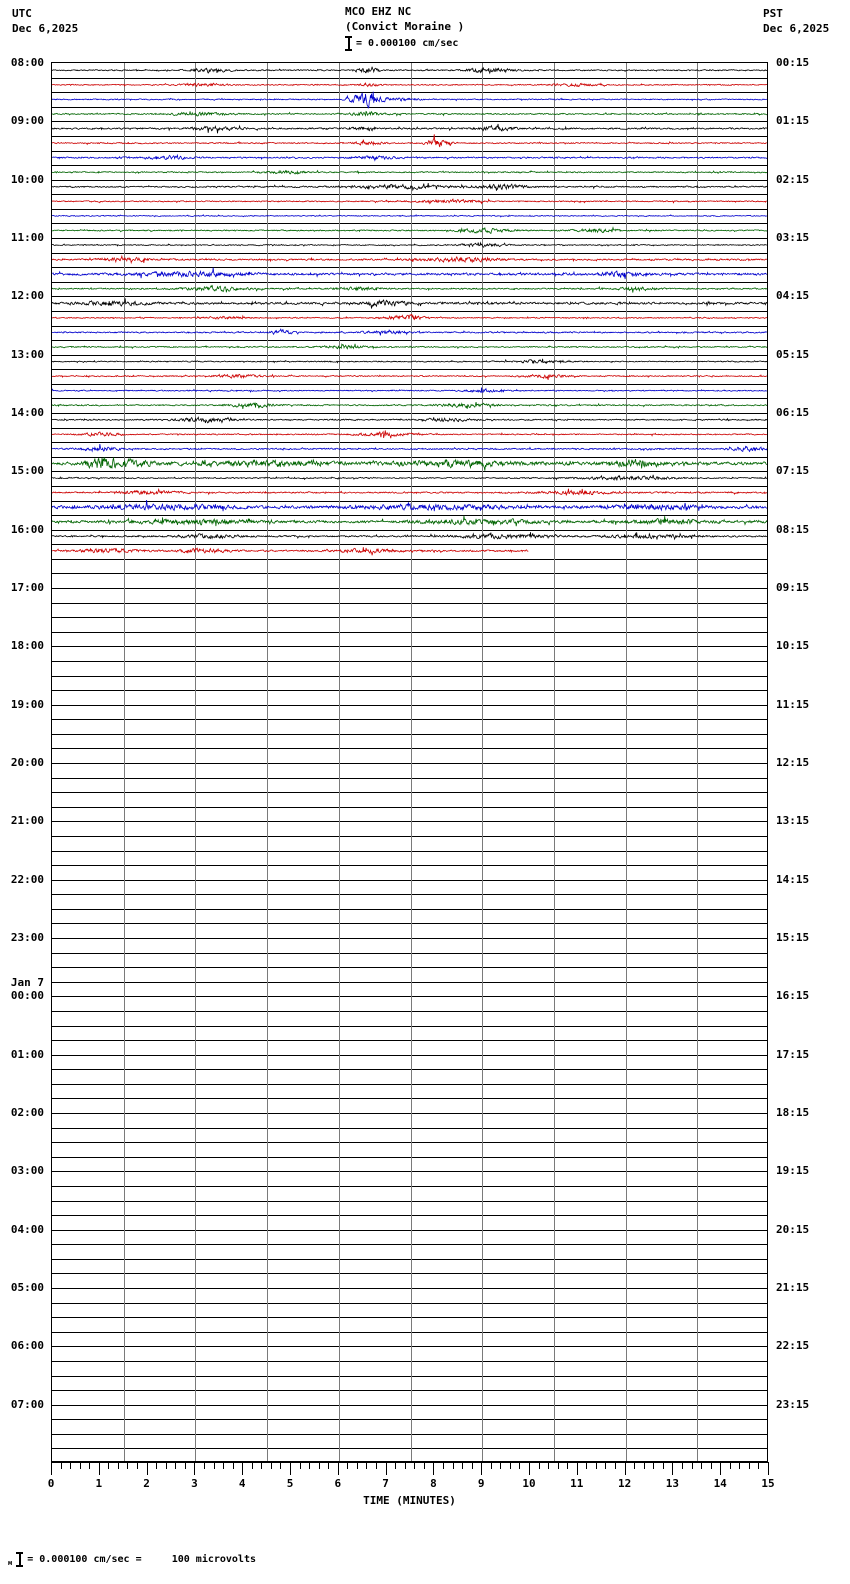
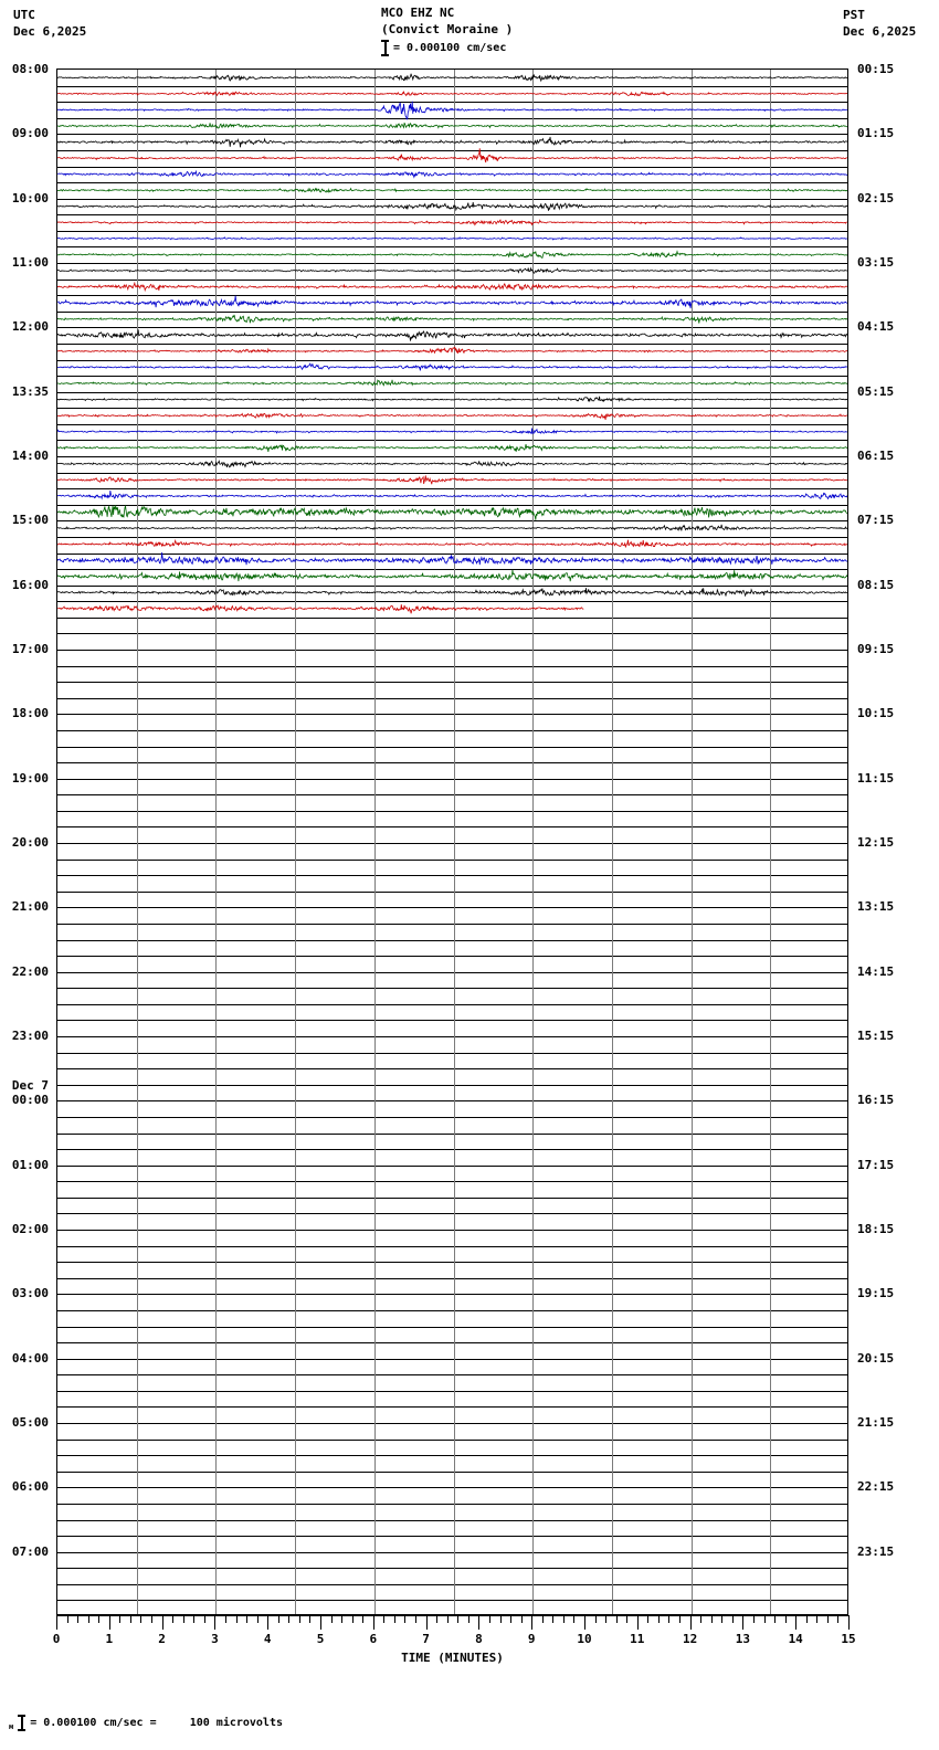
  UTC
  Dec 6,2025
  PST
  Dec 6,2025
  MCO EHZ NC
  (Convict Moraine )
  = 0.000100 cm/sec
  08:00
  09:00
  10:00
  11:00
  12:00
- 13:00
+ 13:35
  14:00
  15:00
  16:00
  17:00
  18:00
  19:00
  20:00
  21:00
  22:00
  23:00
  00:00
- Jan 7
+ Dec 7
  01:00
  02:00
  03:00
  04:00
  05:00
  06:00
  07:00
  00:15
  01:15
  02:15
  03:15
  04:15
  05:15
  06:15
  07:15
  08:15
  09:15
  10:15
  11:15
  12:15
  13:15
  14:15
  15:15
  16:15
  17:15
  18:15
  19:15
  20:15
  21:15
  22:15
  23:15
  TIME (MINUTES)
  м
  = 0.000100 cm/sec = 100 microvolts
  0
  1
  2
  3
  4
  5
  6
  7
  8
  9
  10
  11
  12
  13
  14
  15
